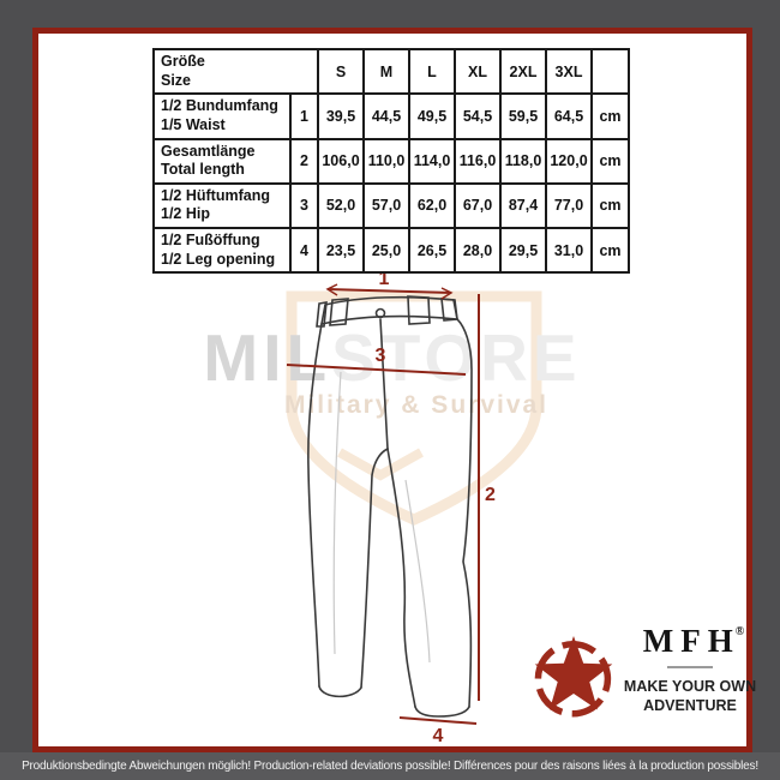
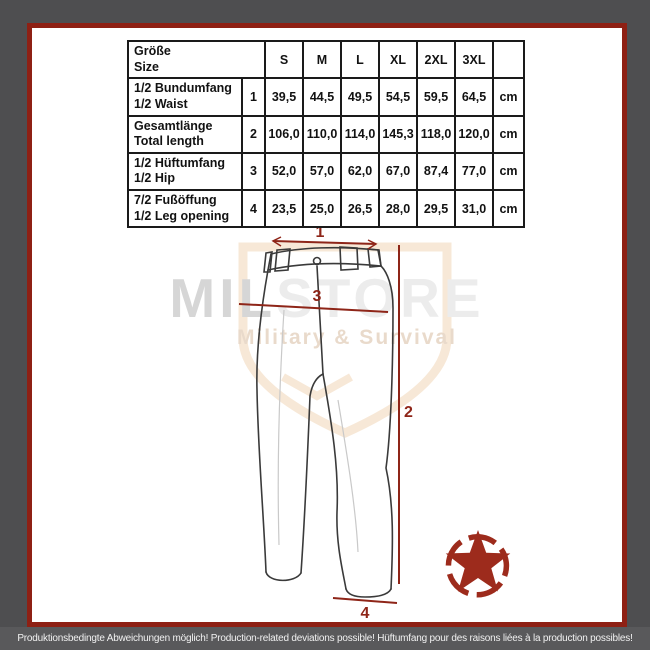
  MILSTORE
  Military & Survival
  1
  2
  3
  4
  Größe Size	S	M	L	XL	2XL	3XL
- 1/2 Bundumfang 1/5 Waist	1	39,5	44,5	49,5	54,5	59,5	64,5	cm
+ 1/2 Bundumfang 1/2 Waist	1	39,5	44,5	49,5	54,5	59,5	64,5	cm
- Gesamtlänge Total length	2	106,0	110,0	114,0	116,0	118,0	120,0	cm
+ Gesamtlänge Total length	2	106,0	110,0	114,0	145,3	118,0	120,0	cm
  1/2 Hüftumfang 1/2 Hip	3	52,0	57,0	62,0	67,0	87,4	77,0	cm
- 1/2 Fußöffung 1/2 Leg opening	4	23,5	25,0	26,5	28,0	29,5	31,0	cm
+ 7/2 Fußöffung 1/2 Leg opening	4	23,5	25,0	26,5	28,0	29,5	31,0	cm
- MFH®
- MAKE YOUR OWN
- ADVENTURE
- Produktionsbedingte Abweichungen möglich! Production-related deviations possible! Différences pour des raisons liées à la production possibles!
+ Produktionsbedingte Abweichungen möglich! Production-related deviations possible! Hüftumfang pour des raisons liées à la production possibles!
